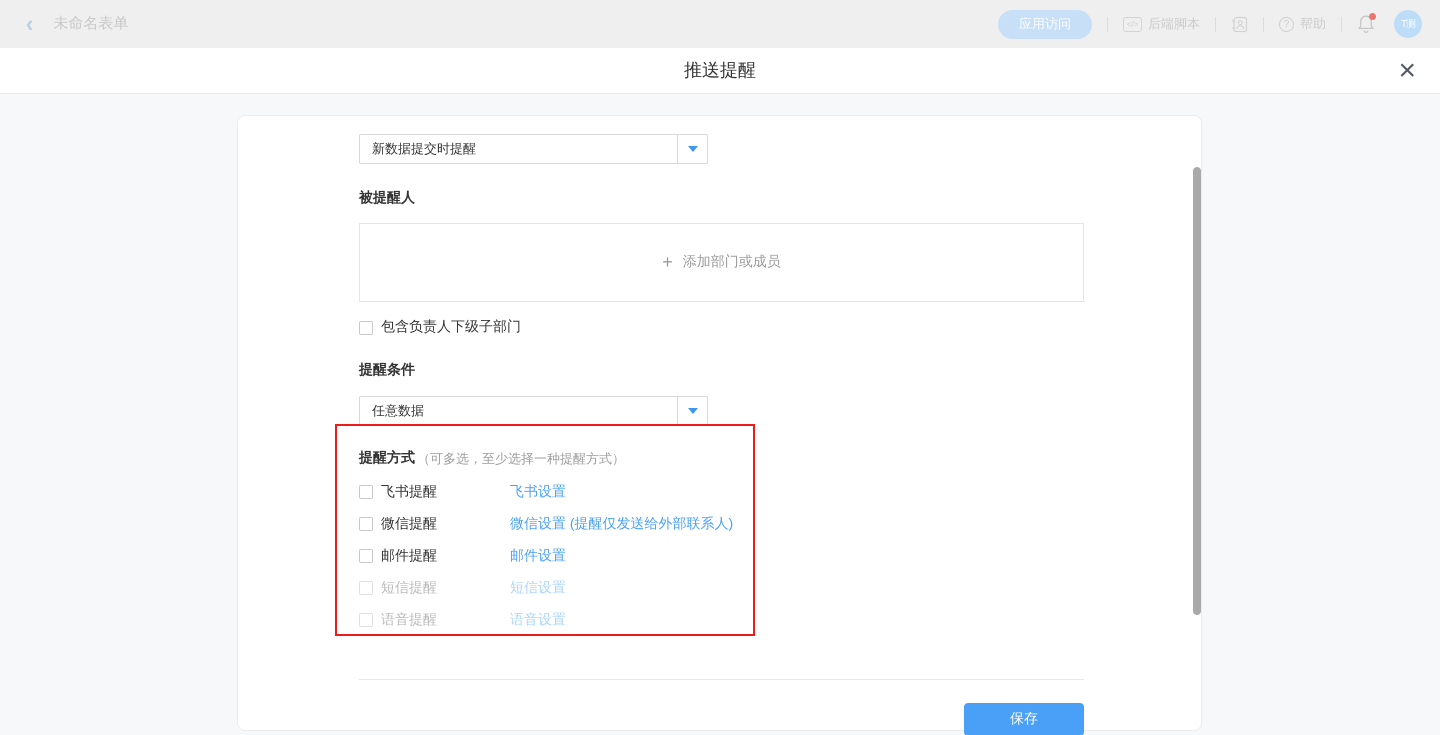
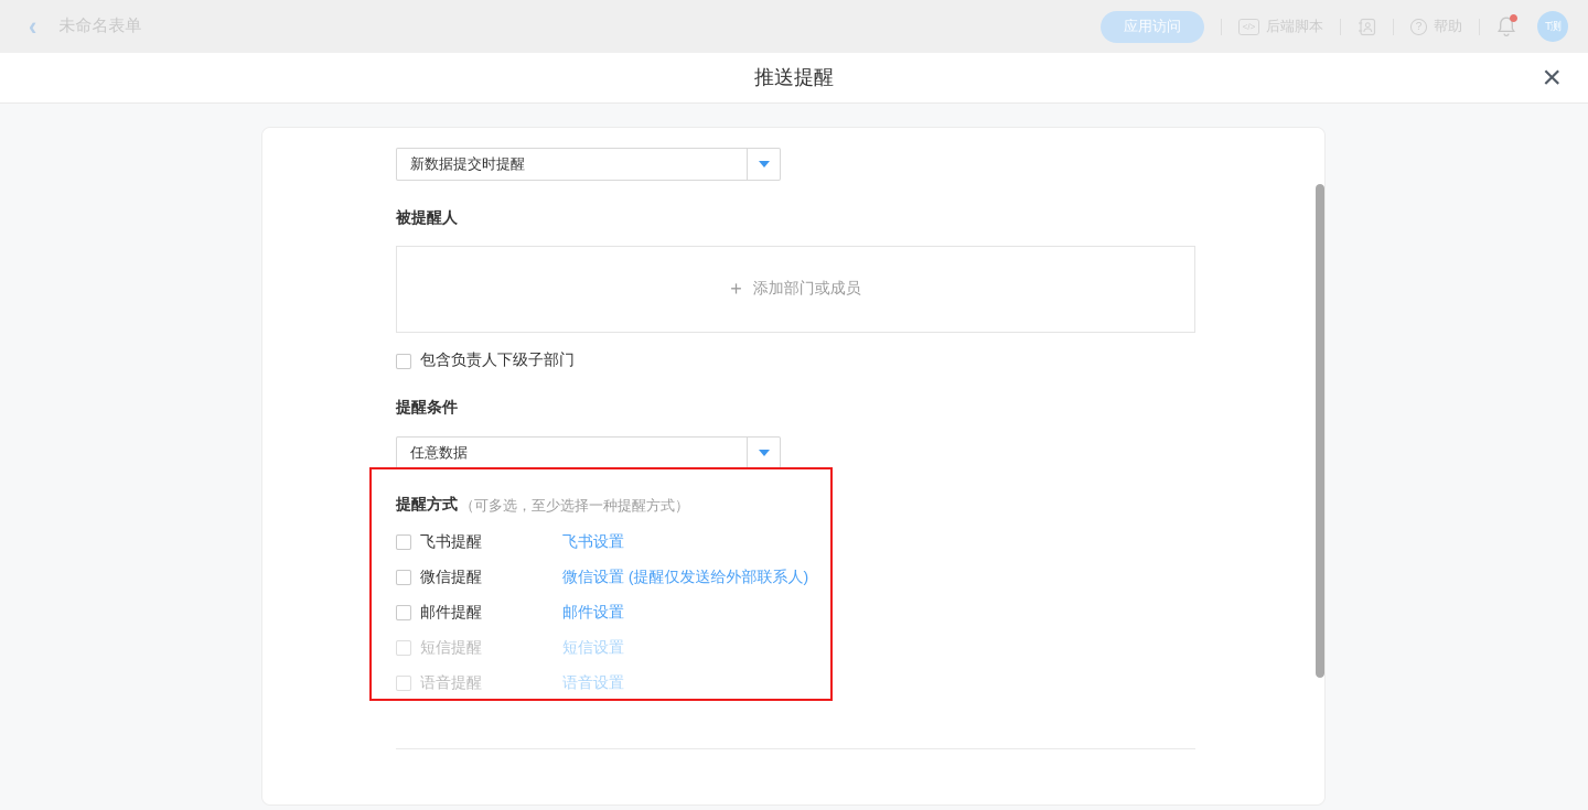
  ‹
  未命名表单
  应用访问
  </>
  后端脚本
  ?
  帮助
  T测
  推送提醒
  ×
  新数据提交时提醒
  被提醒人
  +
  添加部门或成员
  包含负责人下级子部门
  提醒条件
  任意数据
  提醒方式
  （可多选，至少选择一种提醒方式）
  飞书提醒
  飞书设置
  微信提醒
  微信设置 (提醒仅发送给外部联系人)
  邮件提醒
  邮件设置
  短信提醒
  短信设置
  语音提醒
  语音设置
- 保存
